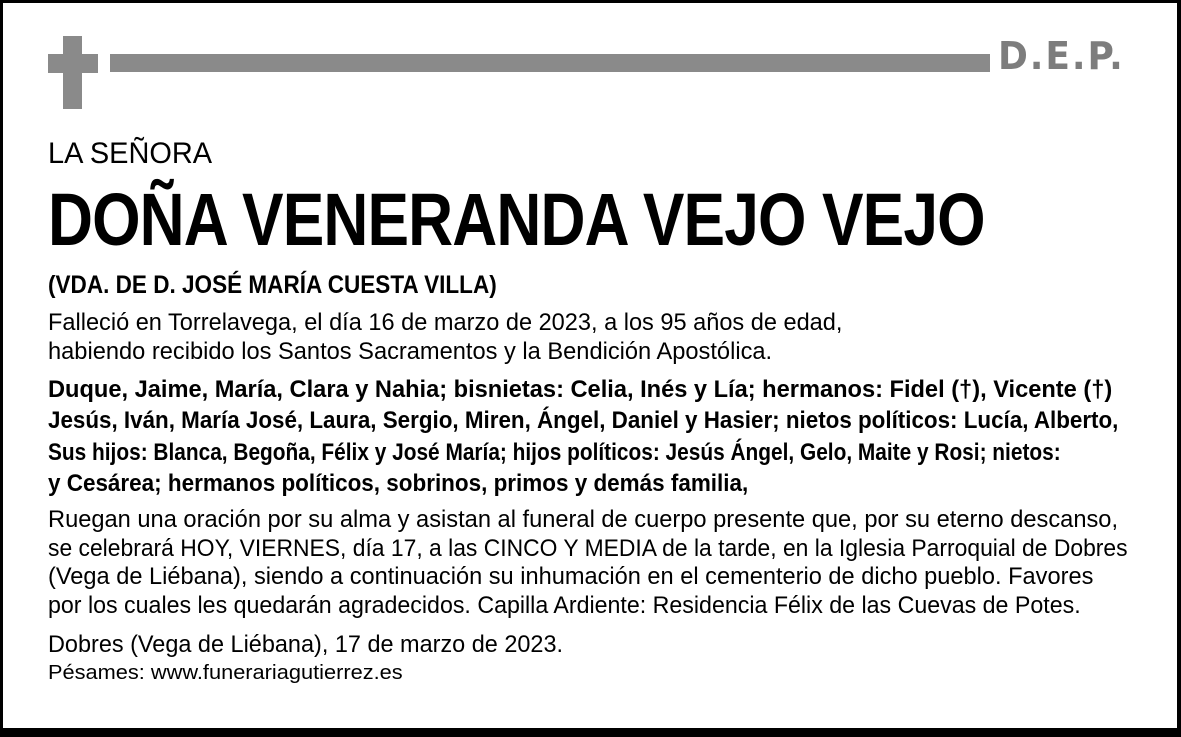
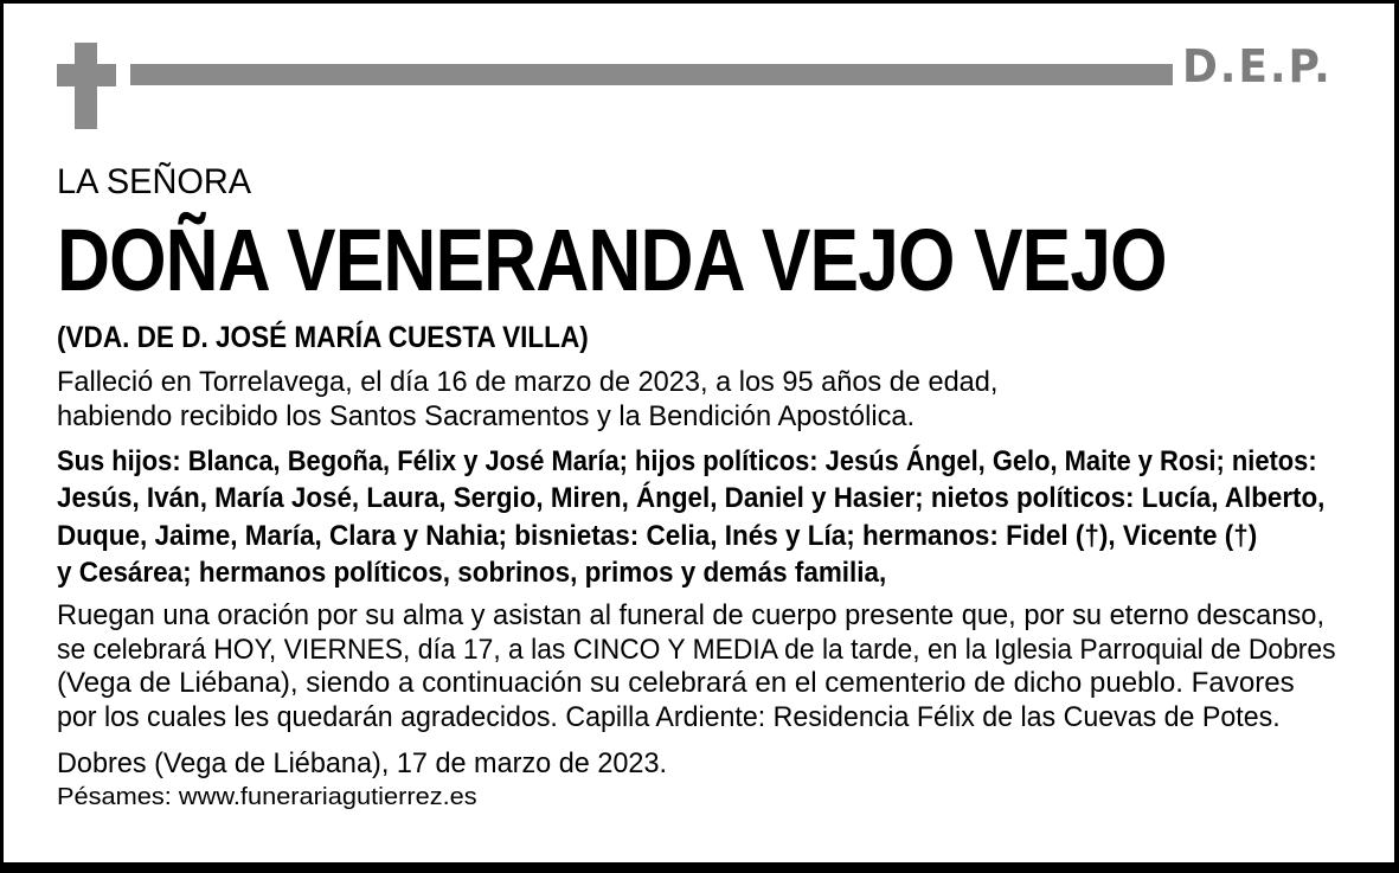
  D.E.P.
  LA SEÑORA
  DOÑA VENERANDA VEJO VEJO
  (VDA. DE D. JOSÉ MARÍA CUESTA VILLA)
  Falleció en Torrelavega, el día 16 de marzo de 2023, a los 95 años de edad,
  habiendo recibido los Santos Sacramentos y la Bendición Apostólica.
- Duque, Jaime, María, Clara y Nahia; bisnietas: Celia, Inés y Lía; hermanos: Fidel (†), Vicente (†)
+ Sus hijos: Blanca, Begoña, Félix y José María; hijos políticos: Jesús Ángel, Gelo, Maite y Rosi; nietos:
  Jesús, Iván, María José, Laura, Sergio, Miren, Ángel, Daniel y Hasier; nietos políticos: Lucía, Alberto,
- Sus hijos: Blanca, Begoña, Félix y José María; hijos políticos: Jesús Ángel, Gelo, Maite y Rosi; nietos:
+ Duque, Jaime, María, Clara y Nahia; bisnietas: Celia, Inés y Lía; hermanos: Fidel (†), Vicente (†)
  y Cesárea; hermanos políticos, sobrinos, primos y demás familia,
  Ruegan una oración por su alma y asistan al funeral de cuerpo presente que, por su eterno descanso,
  se celebrará HOY, VIERNES, día 17, a las CINCO Y MEDIA de la tarde, en la Iglesia Parroquial de Dobres
- (Vega de Liébana), siendo a continuación su inhumación en el cementerio de dicho pueblo. Favores
+ (Vega de Liébana), siendo a continuación su celebrará en el cementerio de dicho pueblo. Favores
  por los cuales les quedarán agradecidos. Capilla Ardiente: Residencia Félix de las Cuevas de Potes.
  Dobres (Vega de Liébana), 17 de marzo de 2023.
  Pésames: www.funerariagutierrez.es
